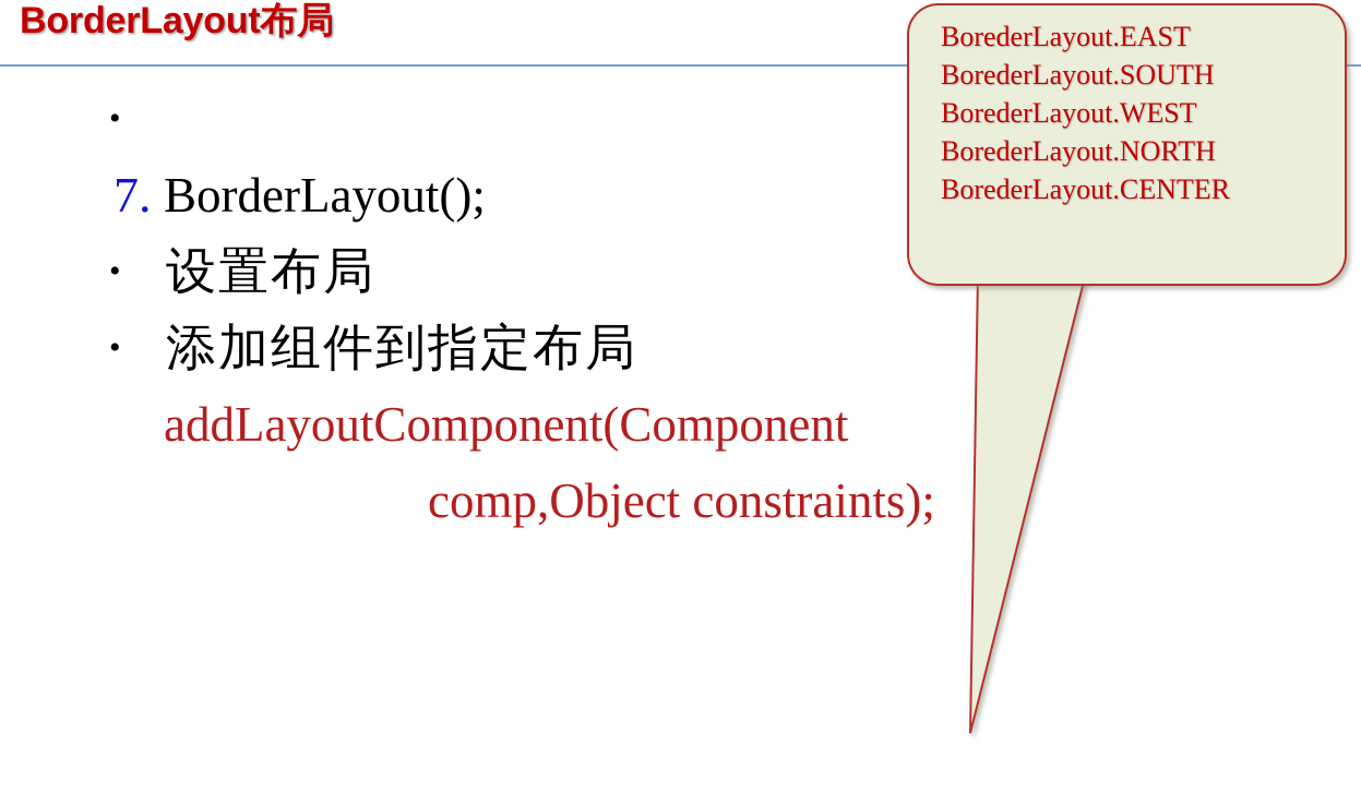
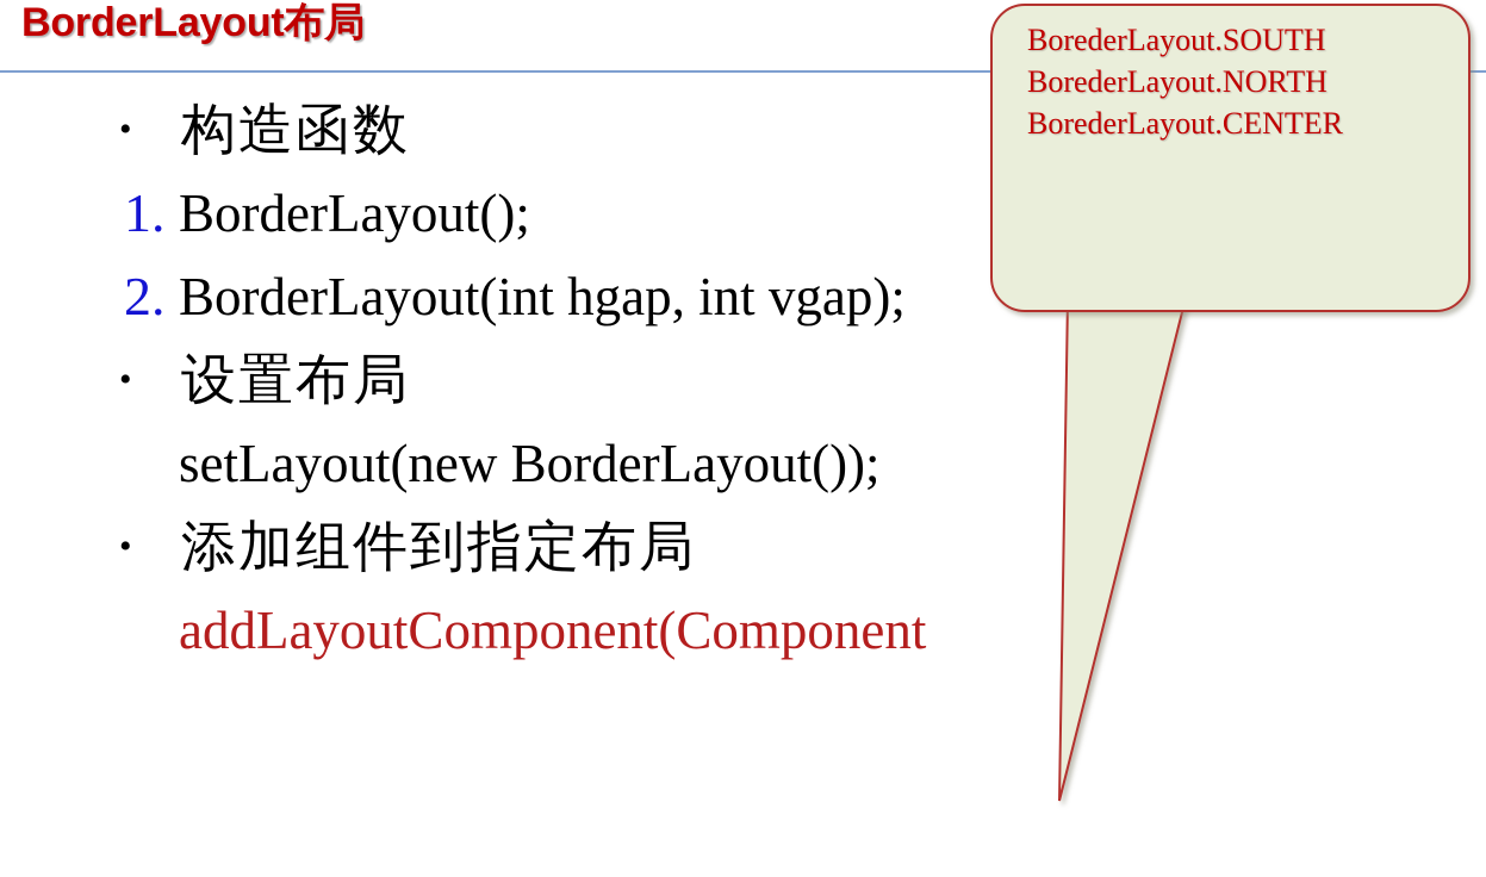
  BorderLayout布局
  •
+ 构造函数
- 7.
+ 1.
  BorderLayout();
+ 2.
+ BorderLayout(int hgap, int vgap);
  •
  设置布局
+ setLayout(new BorderLayout());
  •
  添加组件到指定布局
  addLayoutComponent(Component
- comp,Object constraints);
- BorederLayout.EAST
  BorederLayout.SOUTH
- BorederLayout.WEST
  BorederLayout.NORTH
  BorederLayout.CENTER
